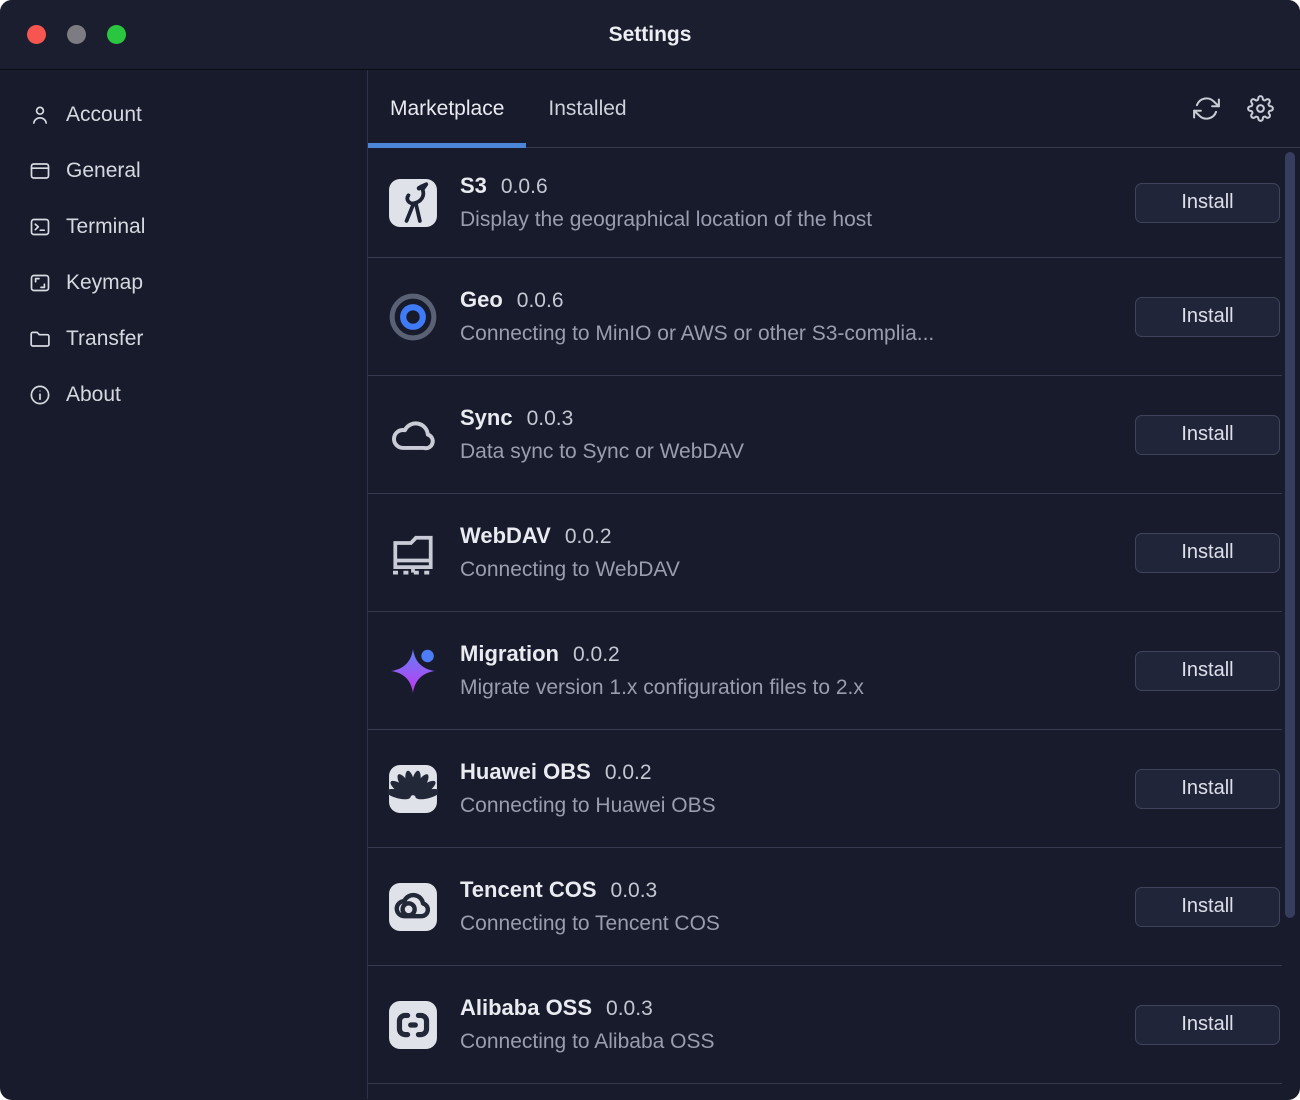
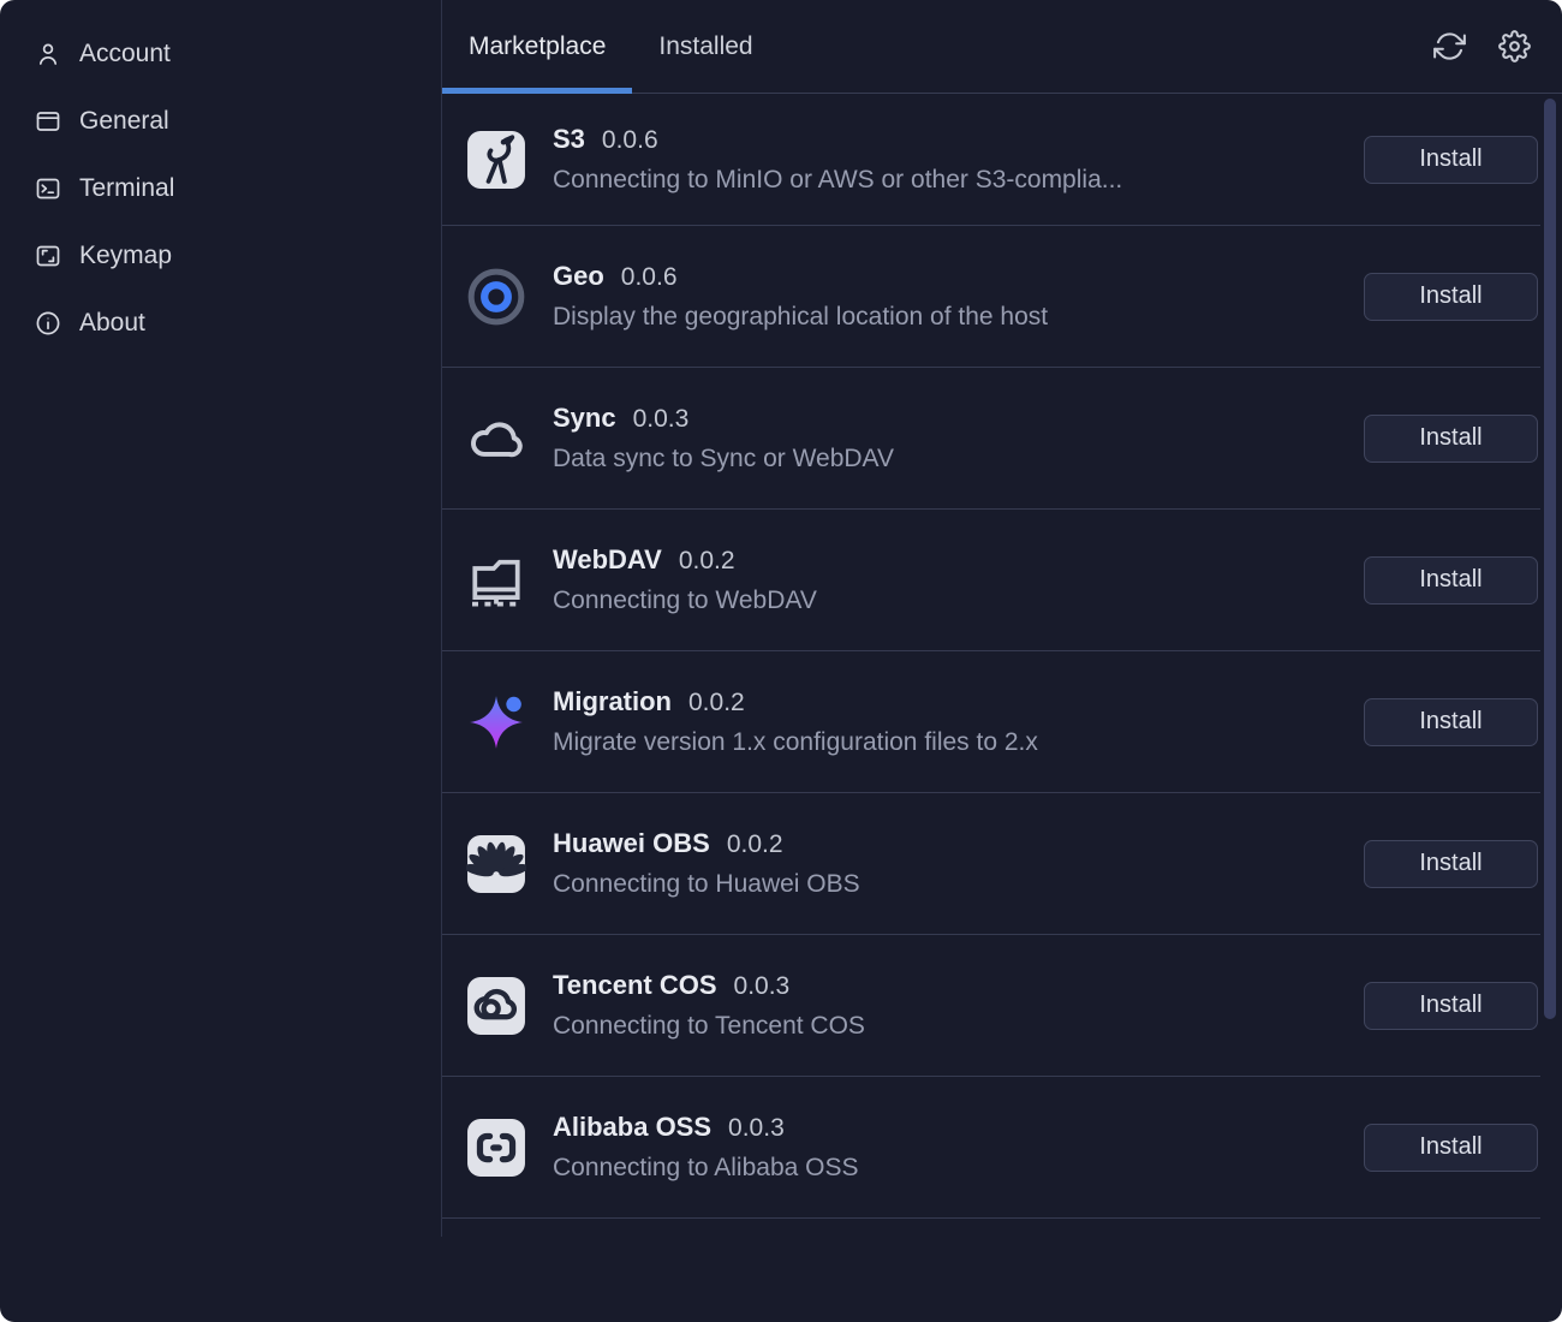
- Settings
  Account
  General
  Terminal
  Keymap
- Transfer
  About
  Marketplace
  Installed
  S3
  0.0.6
- Display the geographical location of the host
+ Connecting to MinIO or AWS or other S3-complia...
  Install
  Geo
  0.0.6
- Connecting to MinIO or AWS or other S3-complia...
+ Display the geographical location of the host
  Install
  Sync
  0.0.3
  Data sync to Sync or WebDAV
  Install
  WebDAV
  0.0.2
  Connecting to WebDAV
  Install
  Migration
  0.0.2
  Migrate version 1.x configuration files to 2.x
  Install
  Huawei OBS
  0.0.2
  Connecting to Huawei OBS
  Install
  Tencent COS
  0.0.3
  Connecting to Tencent COS
  Install
  Alibaba OSS
  0.0.3
  Connecting to Alibaba OSS
  Install
